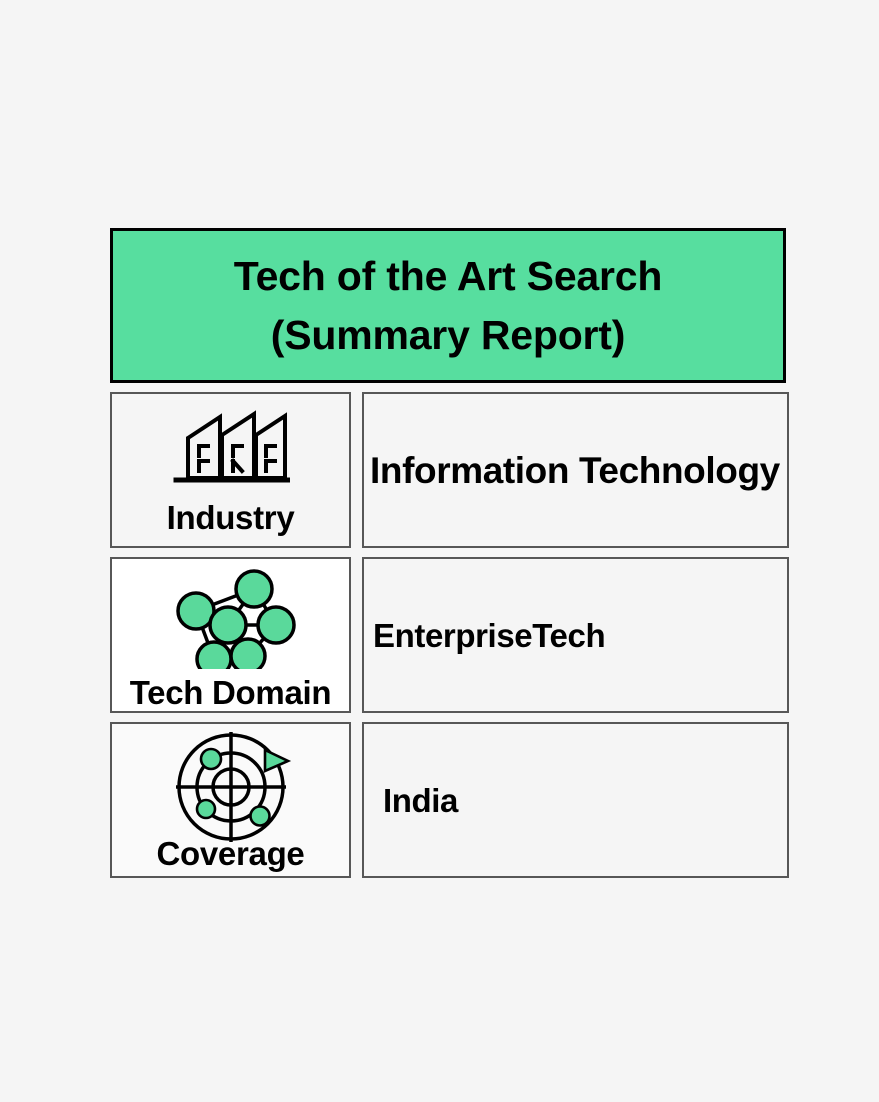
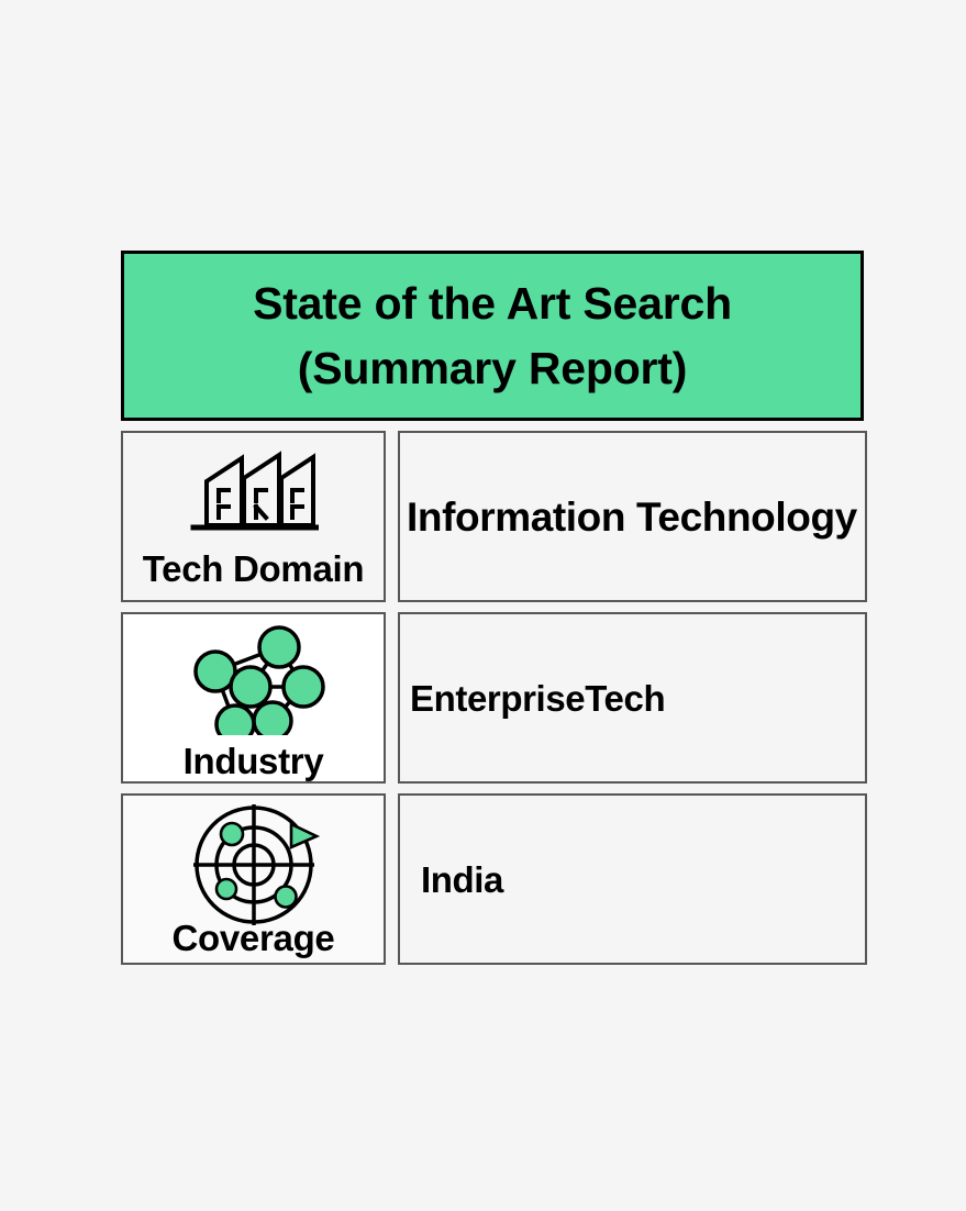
- Tech of the Art Search
+ State of the Art Search
  (Summary Report)
- Industry
+ Tech Domain
  Information Technology
- Tech Domain
+ Industry
  EnterpriseTech
  Coverage
  India
